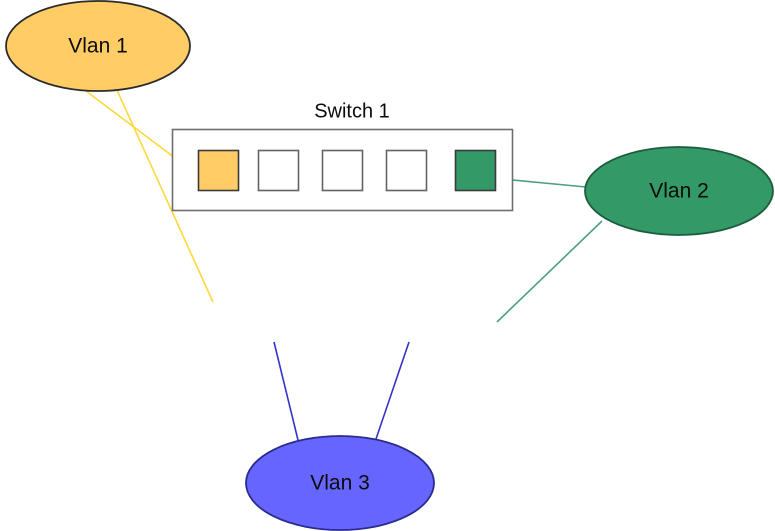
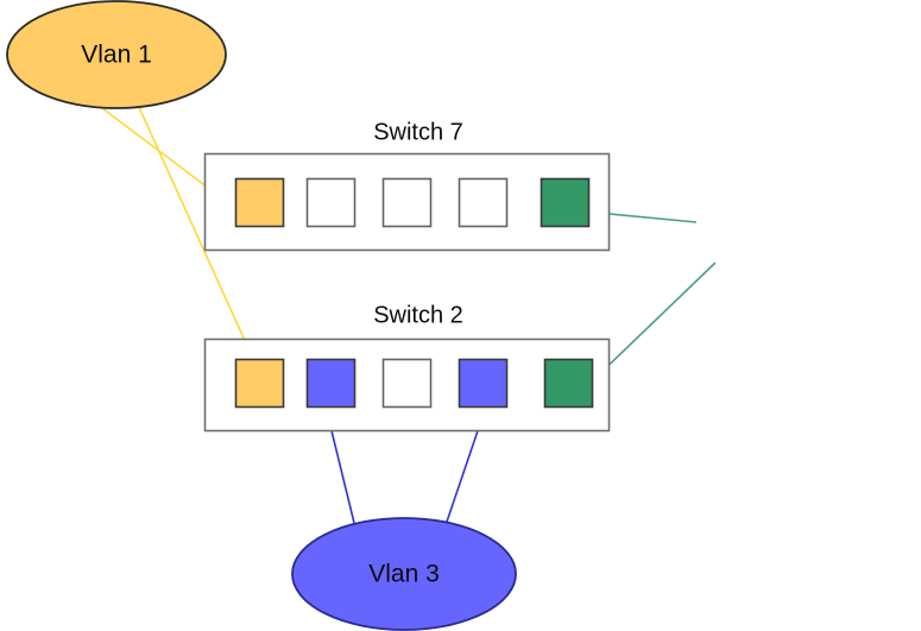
- Switch 1
+ Switch 7
+ Switch 2
  Vlan 1
- Vlan 2
  Vlan 3
